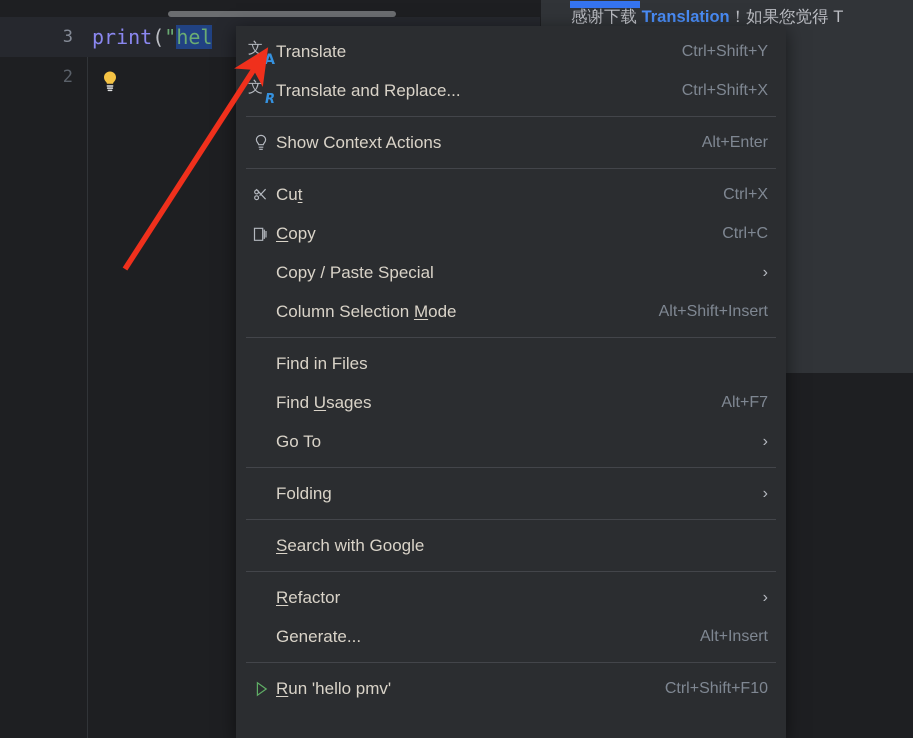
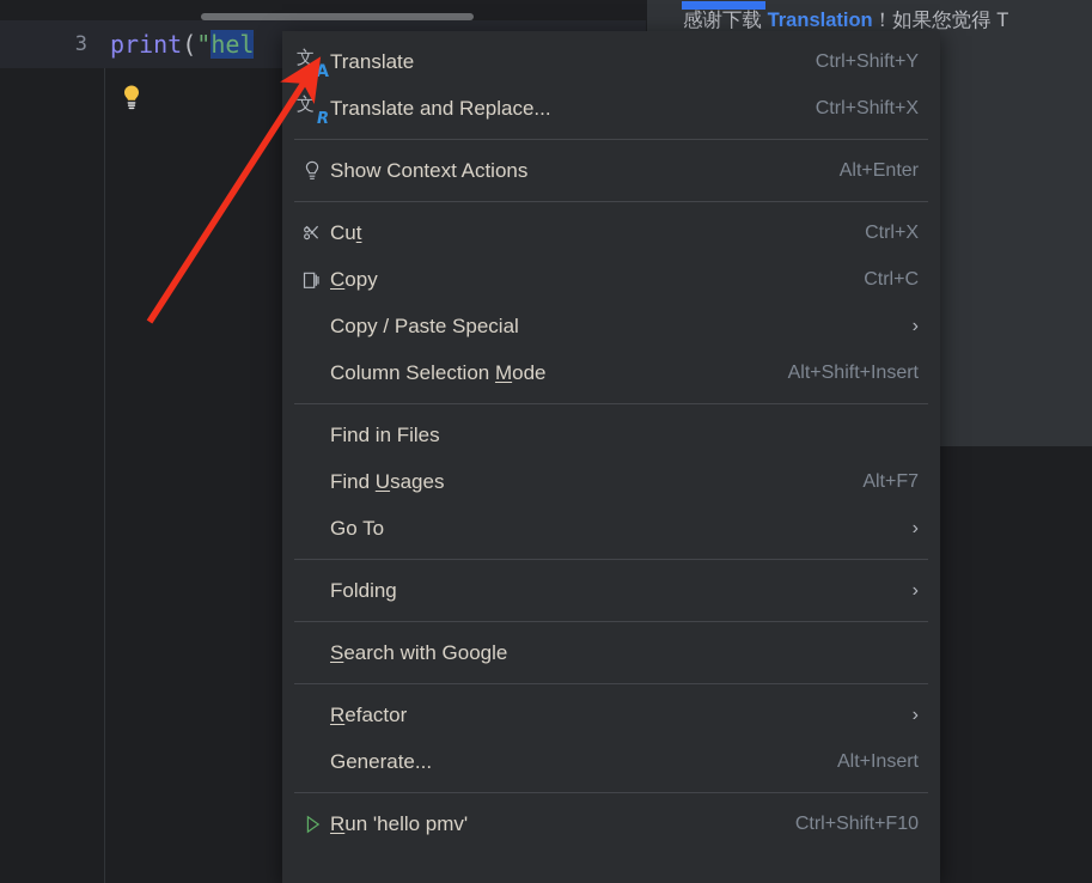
  3
  print("hel
- 2
  感谢下载 Translation！如果您觉得 T
  文
  A
  Translate
  Ctrl+Shift+Y
  文
  R
  Translate and Replace...
  Ctrl+Shift+X
  Show Context Actions
  Alt+Enter
  Cut
  Ctrl+X
  Copy
  Ctrl+C
  Copy / Paste Special
  ›
  Column Selection Mode
  Alt+Shift+Insert
  Find in Files
  Find Usages
  Alt+F7
  Go To
  ›
  Folding
  ›
  Search with Google
  Refactor
  ›
  Generate...
  Alt+Insert
  Run 'hello pmv'
  Ctrl+Shift+F10
